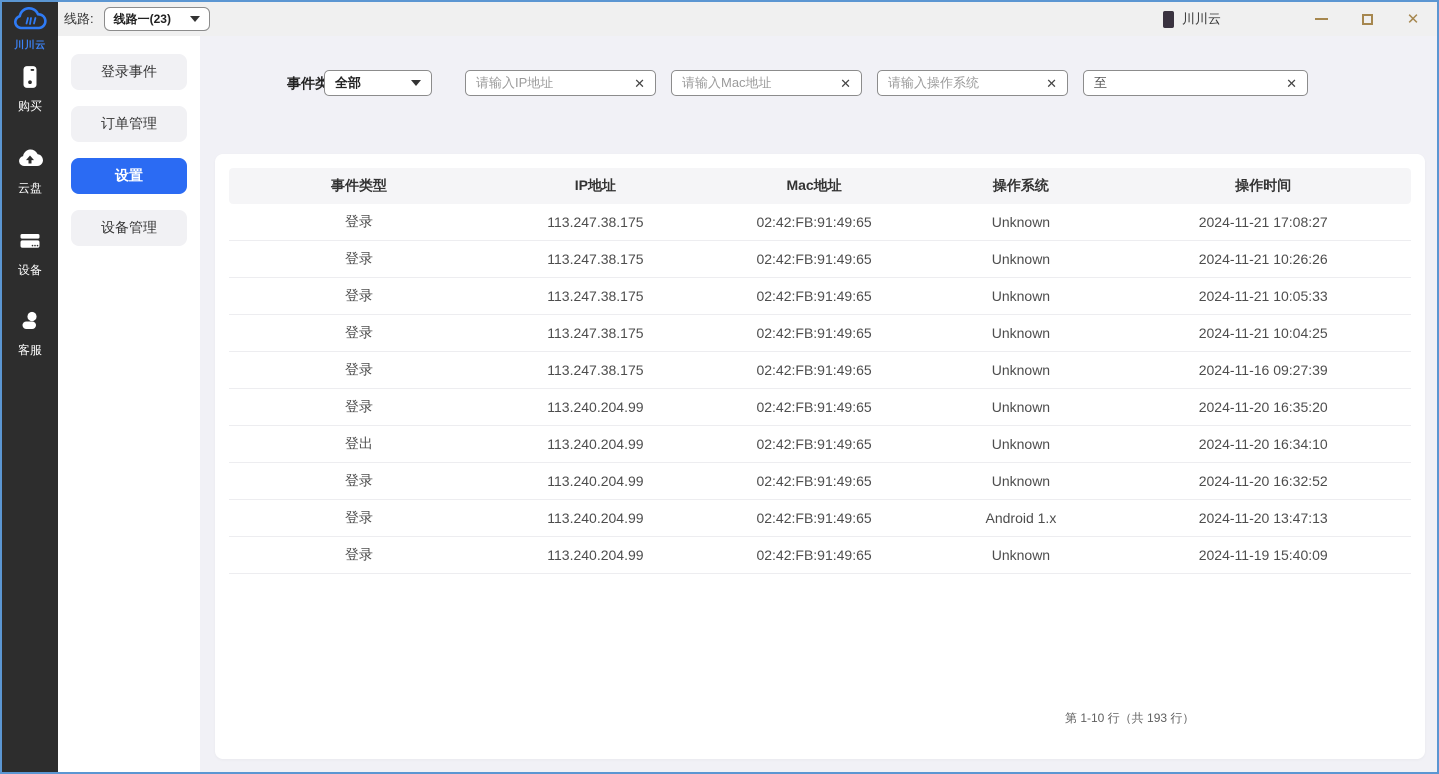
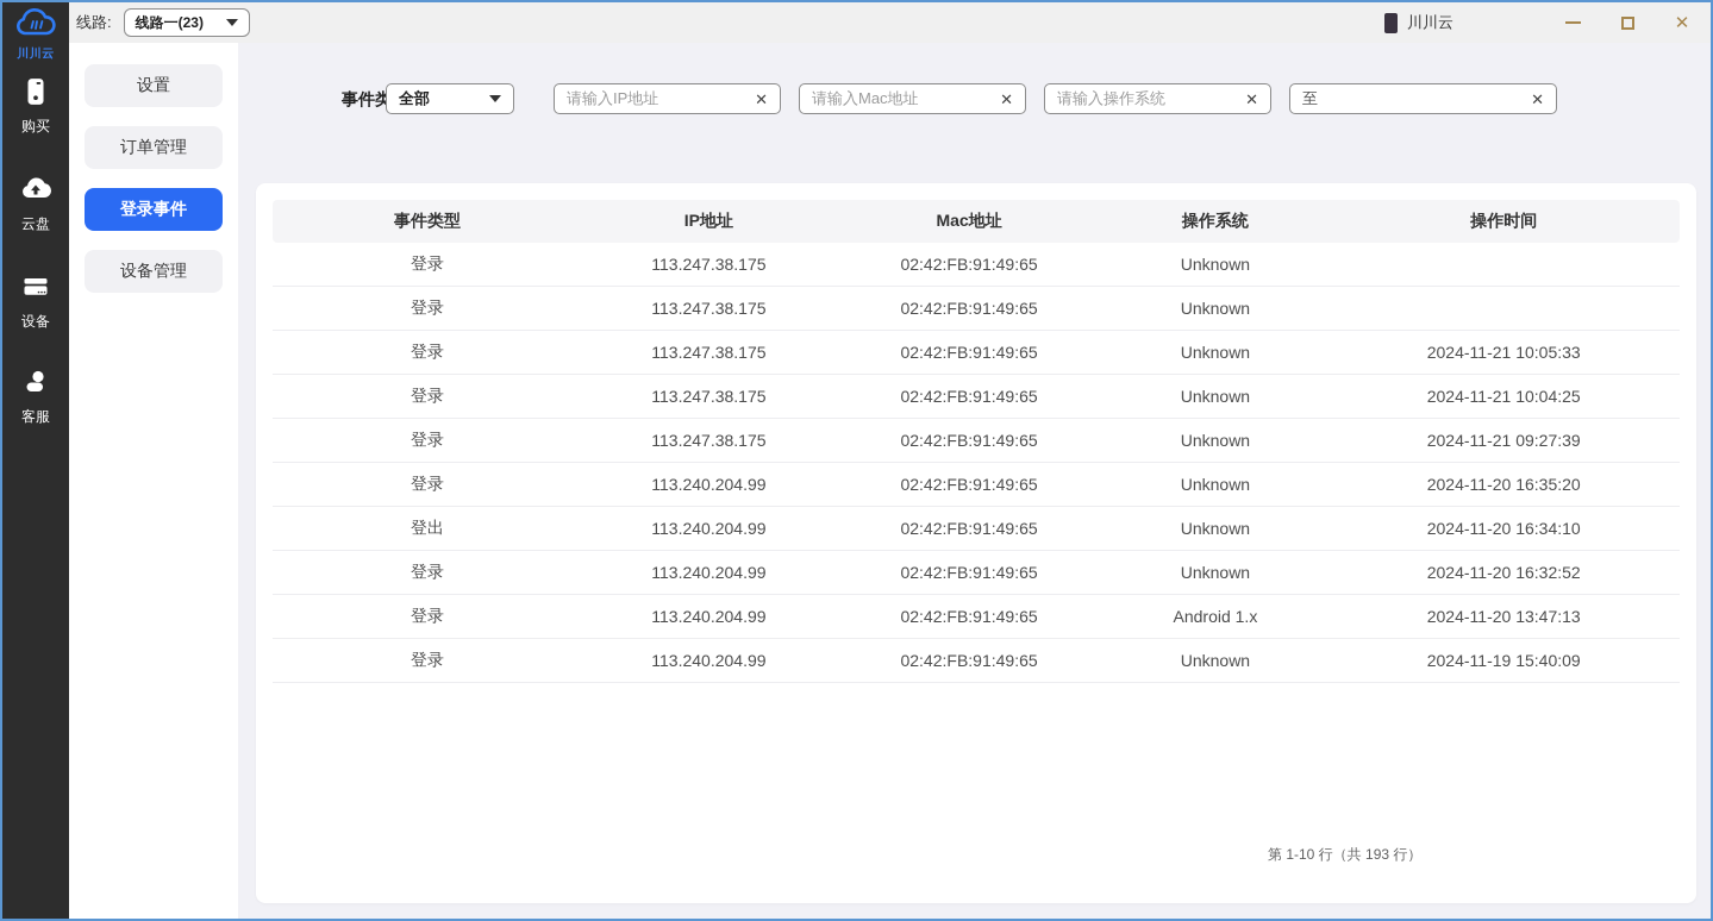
  川川云
  购买
  云盘
  设备
  客服
  线路:
  线路一(23)
  川川云
  ✕
- 登录事件
+ 设置
  订单管理
- 设置
+ 登录事件
  设备管理
  事件类
  全部
  请输入IP地址
  ✕
  请输入Mac地址
  ✕
  请输入操作系统
  ✕
  至
  ✕
  事件类型
  IP地址
  Mac地址
  操作系统
  操作时间
  登录
  113.247.38.175
  02:42:FB:91:49:65
  Unknown
- 2024-11-21 17:08:27
  登录
  113.247.38.175
  02:42:FB:91:49:65
  Unknown
- 2024-11-21 10:26:26
  登录
  113.247.38.175
  02:42:FB:91:49:65
  Unknown
  2024-11-21 10:05:33
  登录
  113.247.38.175
  02:42:FB:91:49:65
  Unknown
  2024-11-21 10:04:25
  登录
  113.247.38.175
  02:42:FB:91:49:65
  Unknown
- 2024-11-16 09:27:39
+ 2024-11-21 09:27:39
  登录
  113.240.204.99
  02:42:FB:91:49:65
  Unknown
  2024-11-20 16:35:20
  登出
  113.240.204.99
  02:42:FB:91:49:65
  Unknown
  2024-11-20 16:34:10
  登录
  113.240.204.99
  02:42:FB:91:49:65
  Unknown
  2024-11-20 16:32:52
  登录
  113.240.204.99
  02:42:FB:91:49:65
  Android 1.x
  2024-11-20 13:47:13
  登录
  113.240.204.99
  02:42:FB:91:49:65
  Unknown
  2024-11-19 15:40:09
  第 1-10 行（共 193 行）
